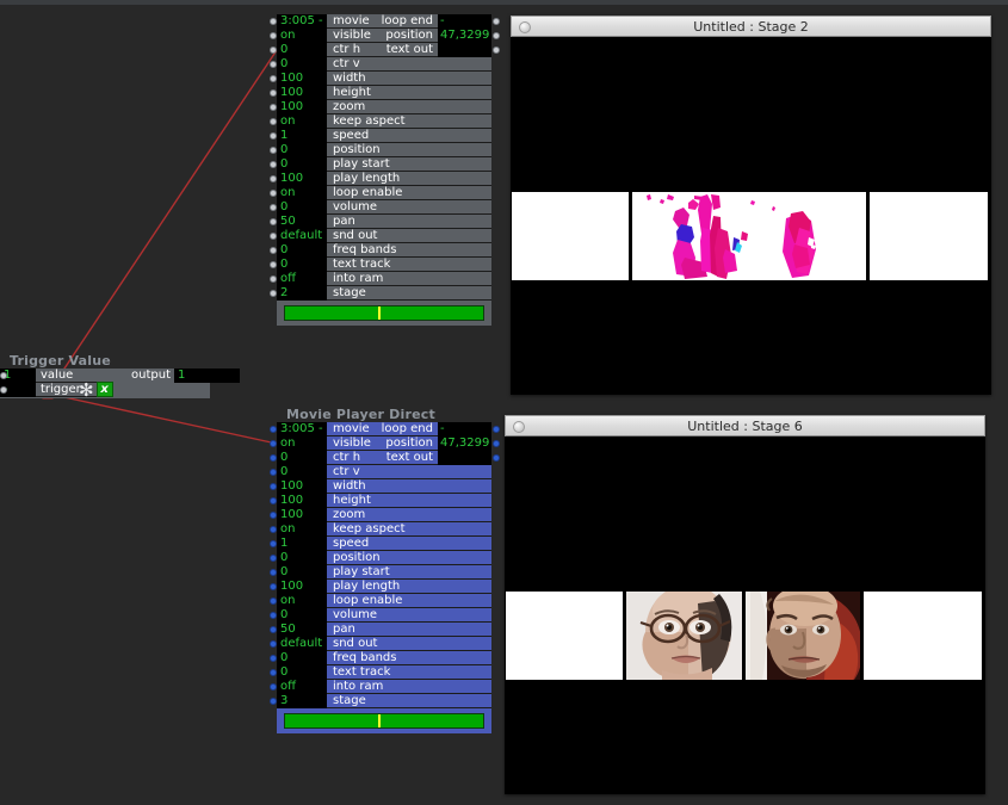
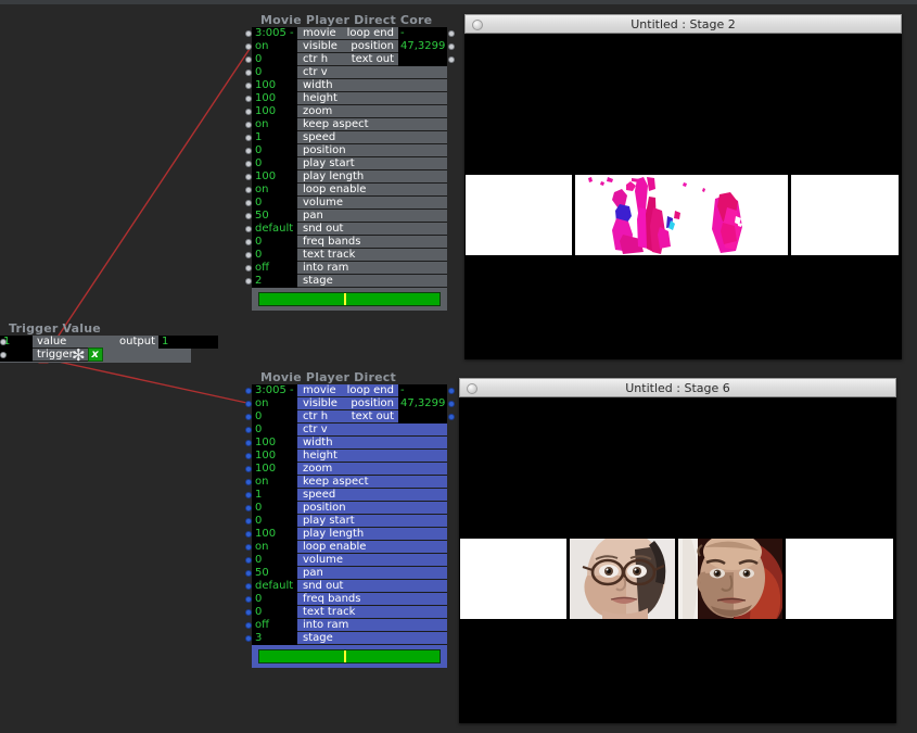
+ Movie Player Direct Core
  3:005 -
  movie
  on
  visible
  0
  ctr h
  0
  ctr v
  100
  width
  100
  height
  100
  zoom
  on
  keep aspect
  1
  speed
  0
  position
  0
  play start
  100
  play length
  on
  loop enable
  0
  volume
  50
  pan
  default
  snd out
  0
  freq bands
  0
  text track
  off
  into ram
  2
  stage
  loop end
  -
  position
  47,3299
  text out
  Movie Player Direct
  3:005 -
  movie
  on
  visible
  0
  ctr h
  0
  ctr v
  100
  width
  100
  height
  100
  zoom
  on
  keep aspect
  1
  speed
  0
  position
  0
  play start
  100
  play length
  on
  loop enable
  0
  volume
  50
  pan
  default
  snd out
  0
  freq bands
  0
  text track
  off
  into ram
  3
  stage
  loop end
  -
  position
  47,3299
  text out
  Trigger Value
  1
  value
  trigger
  ✻
  x
  output
  1
  Untitled : Stage 2
  Untitled : Stage 6
